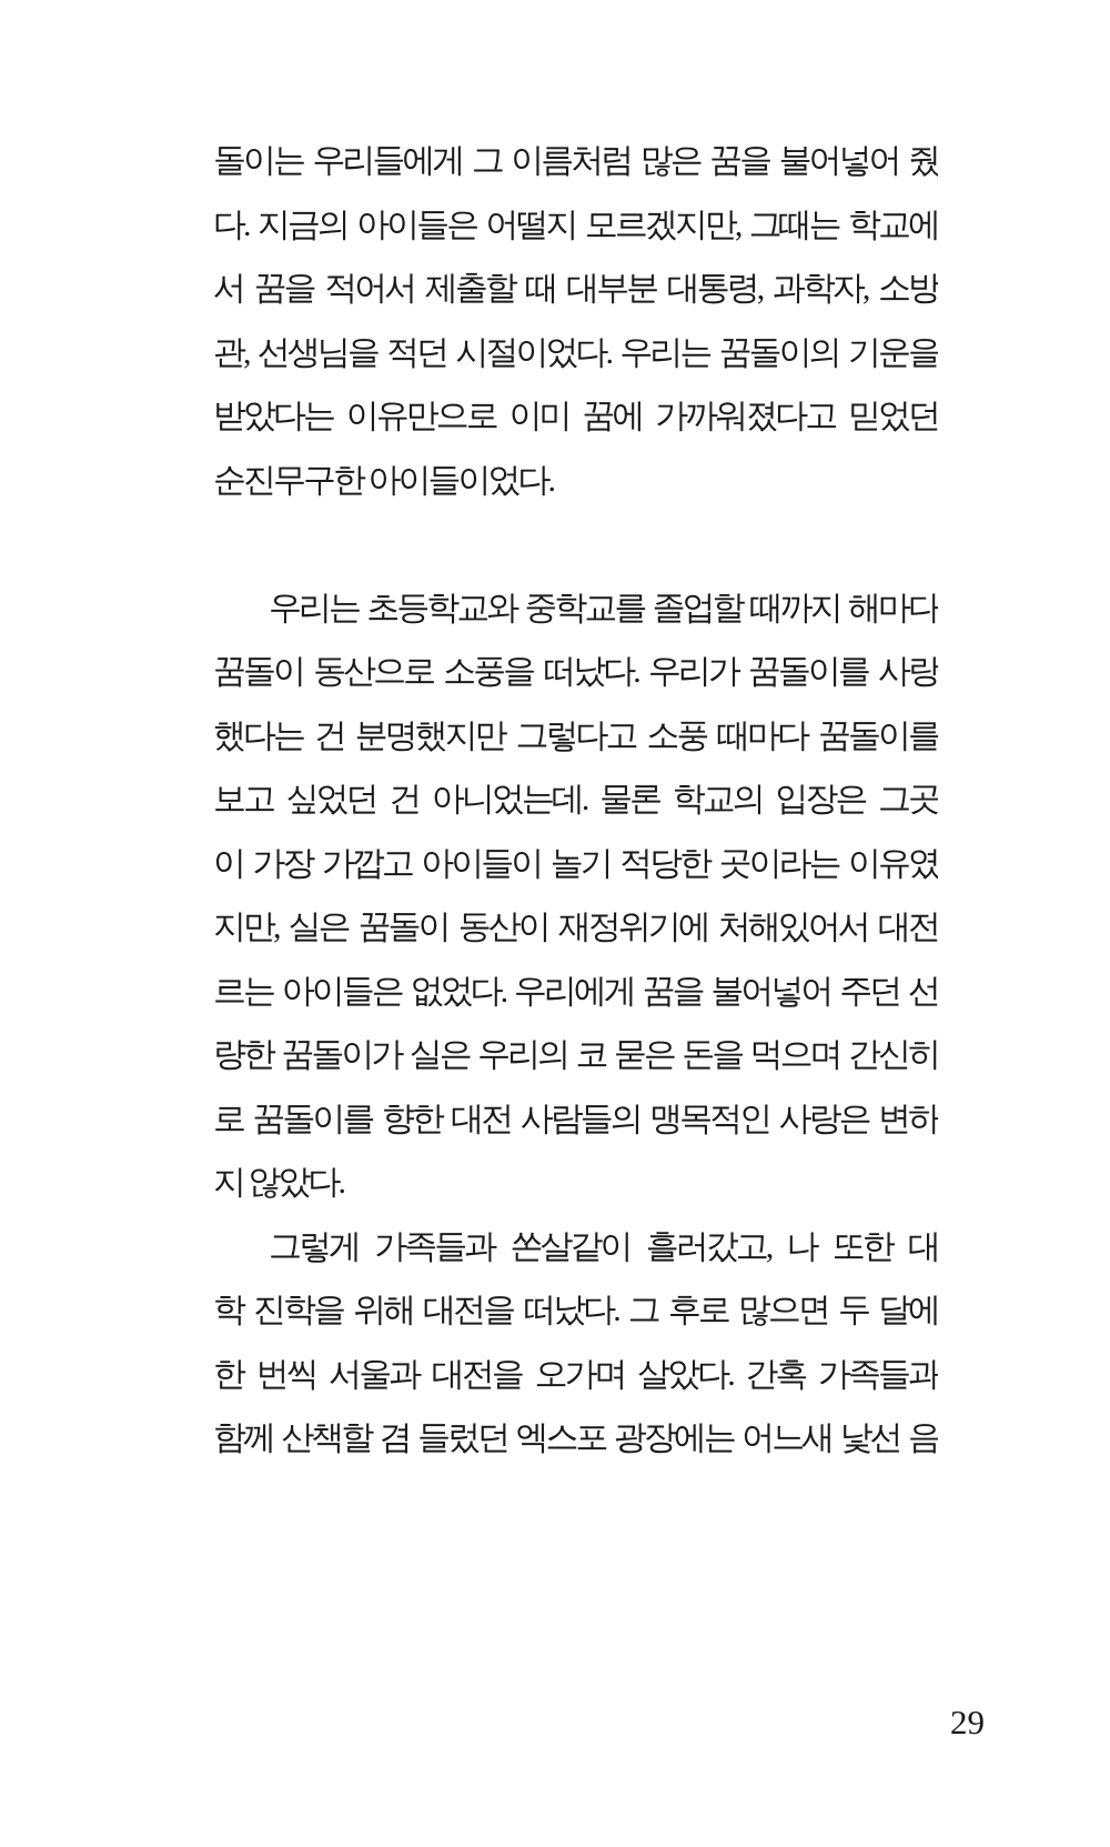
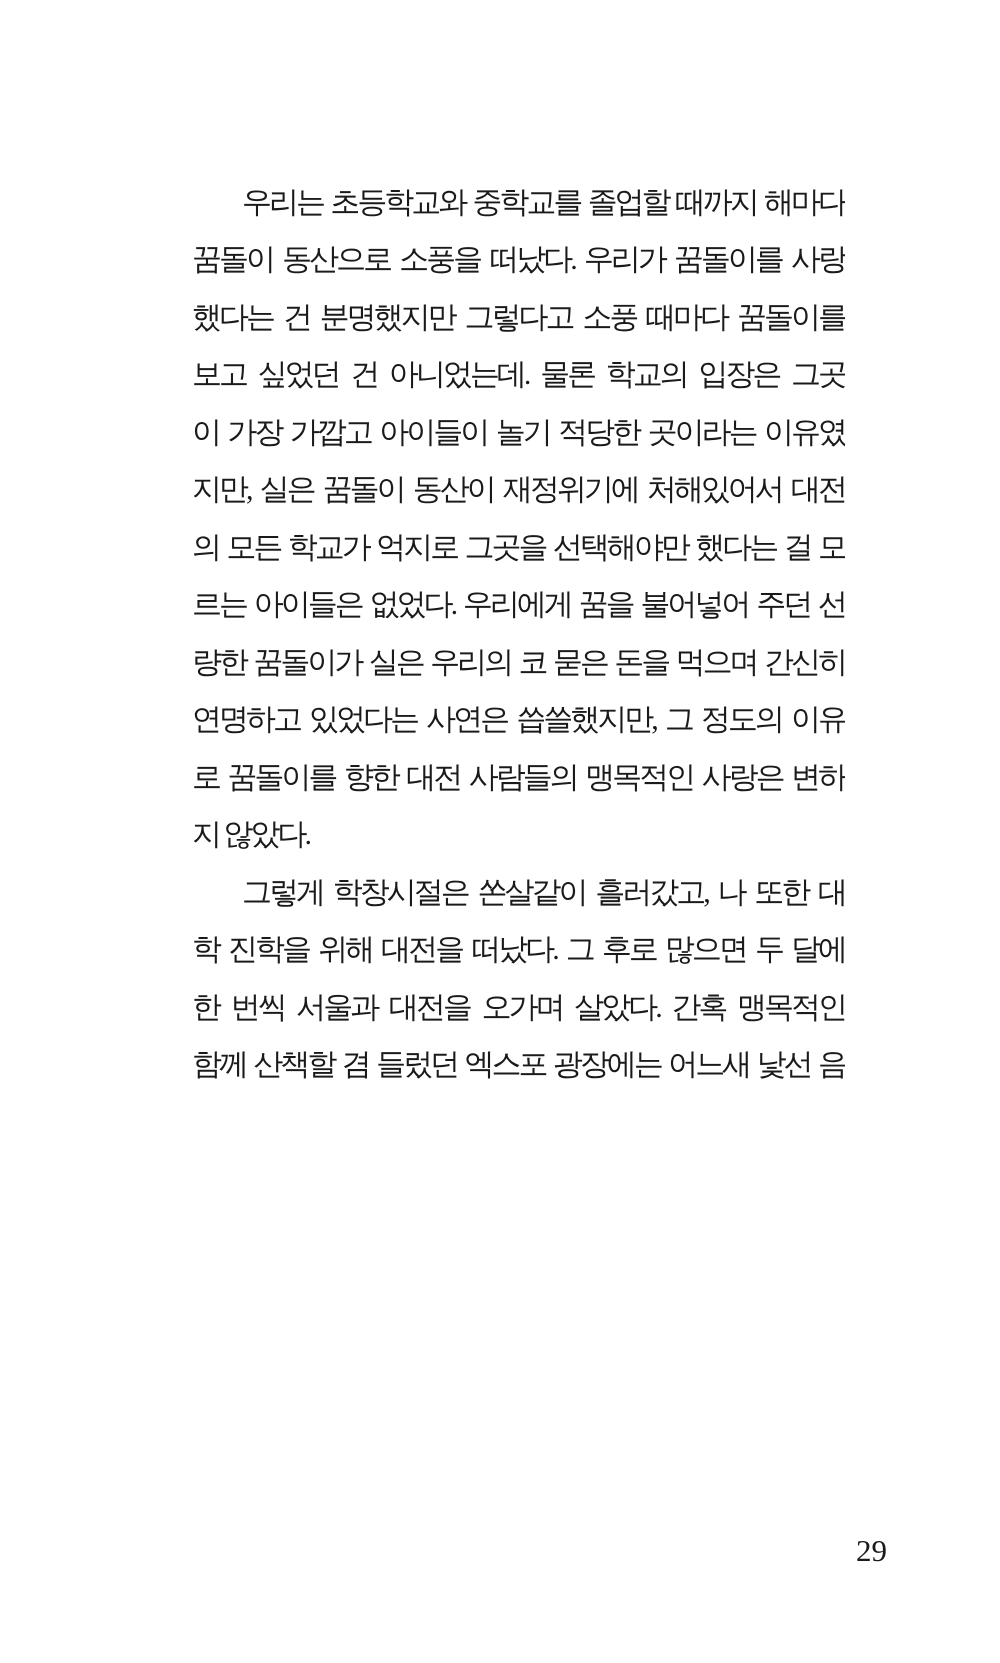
- 돌이는 우리들에게 그 이름처럼 많은 꿈을 불어넣어 줬
- 다. 지금의 아이들은 어떨지 모르겠지만, 그때는 학교에
- 서 꿈을 적어서 제출할 때 대부분 대통령, 과학자, 소방
- 관, 선생님을 적던 시절이었다. 우리는 꿈돌이의 기운을
- 받았다는 이유만으로 이미 꿈에 가까워졌다고 믿었던
- 순진무구한 아이들이었다.
  우리는 초등학교와 중학교를 졸업할 때까지 해마다
  꿈돌이 동산으로 소풍을 떠났다. 우리가 꿈돌이를 사랑
  했다는 건 분명했지만 그렇다고 소풍 때마다 꿈돌이를
  보고 싶었던 건 아니었는데. 물론 학교의 입장은 그곳
  이 가장 가깝고 아이들이 놀기 적당한 곳이라는 이유였
  지만, 실은 꿈돌이 동산이 재정위기에 처해있어서 대전
+ 의 모든 학교가 억지로 그곳을 선택해야만 했다는 걸 모
  르는 아이들은 없었다. 우리에게 꿈을 불어넣어 주던 선
  량한 꿈돌이가 실은 우리의 코 묻은 돈을 먹으며 간신히
+ 연명하고 있었다는 사연은 씁쓸했지만, 그 정도의 이유
  로 꿈돌이를 향한 대전 사람들의 맹목적인 사랑은 변하
  지 않았다.
- 그렇게 가족들과 쏜살같이 흘러갔고, 나 또한 대
+ 그렇게 학창시절은 쏜살같이 흘러갔고, 나 또한 대
  학 진학을 위해 대전을 떠났다. 그 후로 많으면 두 달에
- 한 번씩 서울과 대전을 오가며 살았다. 간혹 가족들과
+ 한 번씩 서울과 대전을 오가며 살았다. 간혹 맹목적인
  함께 산책할 겸 들렀던 엑스포 광장에는 어느새 낯선 음
  29
